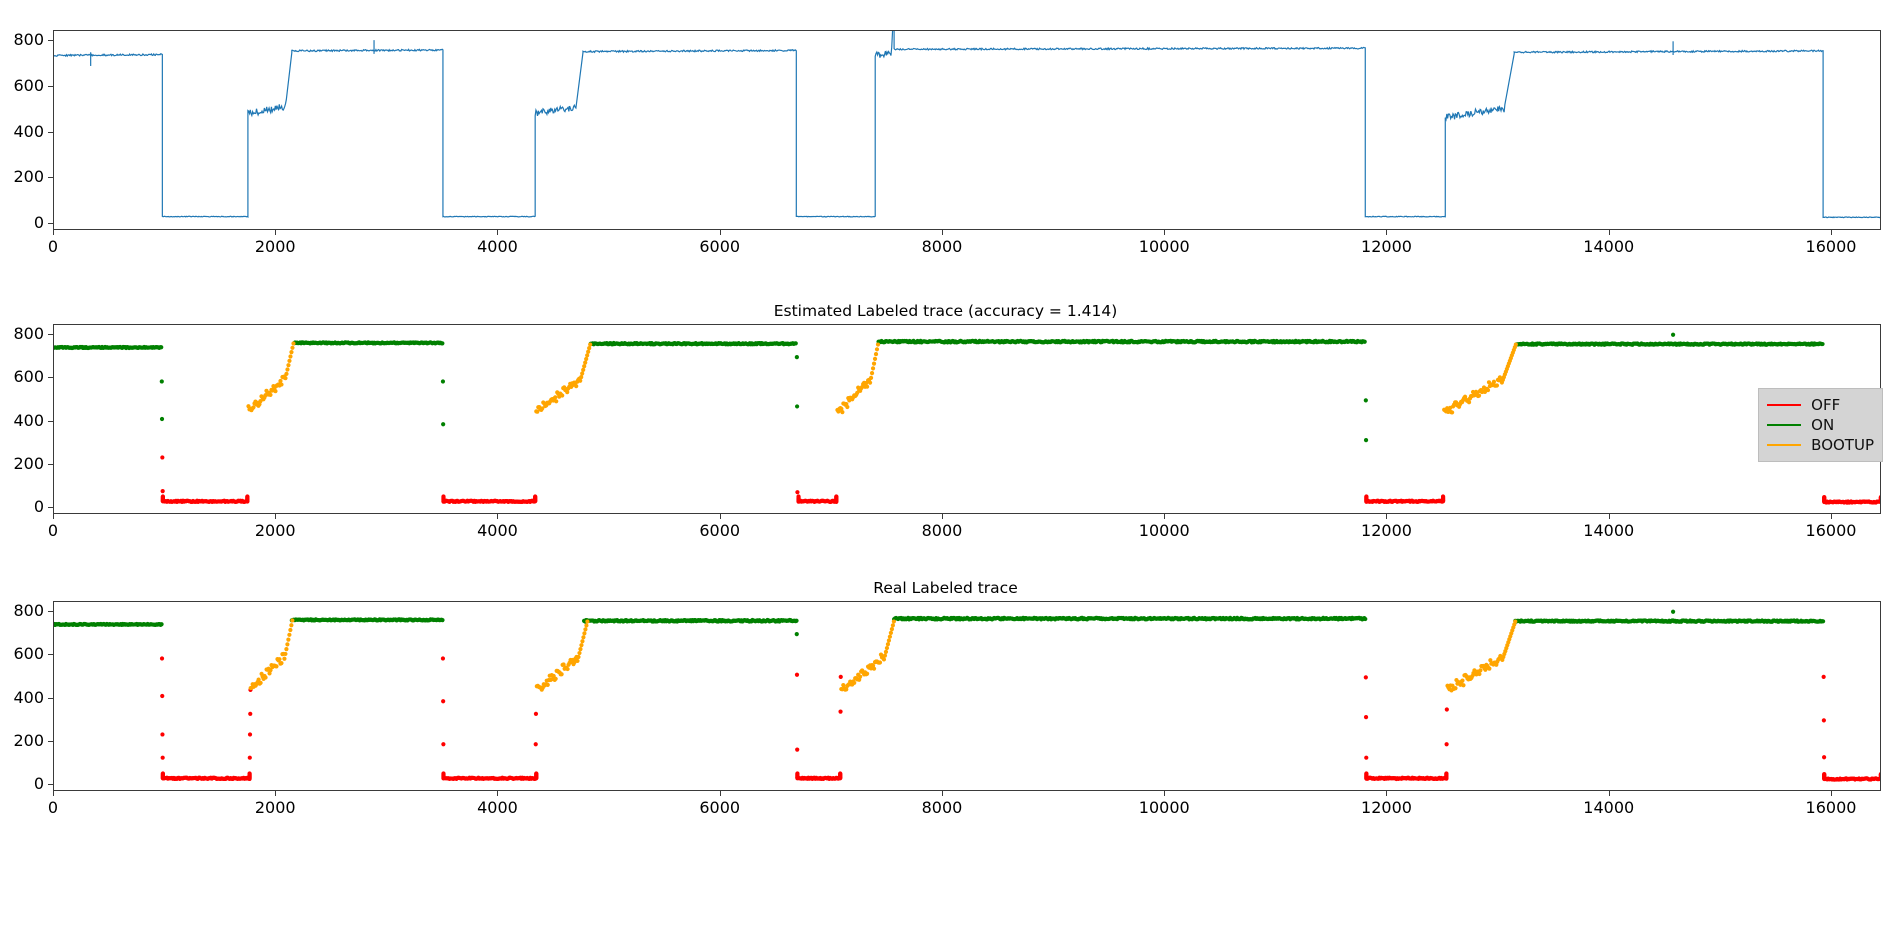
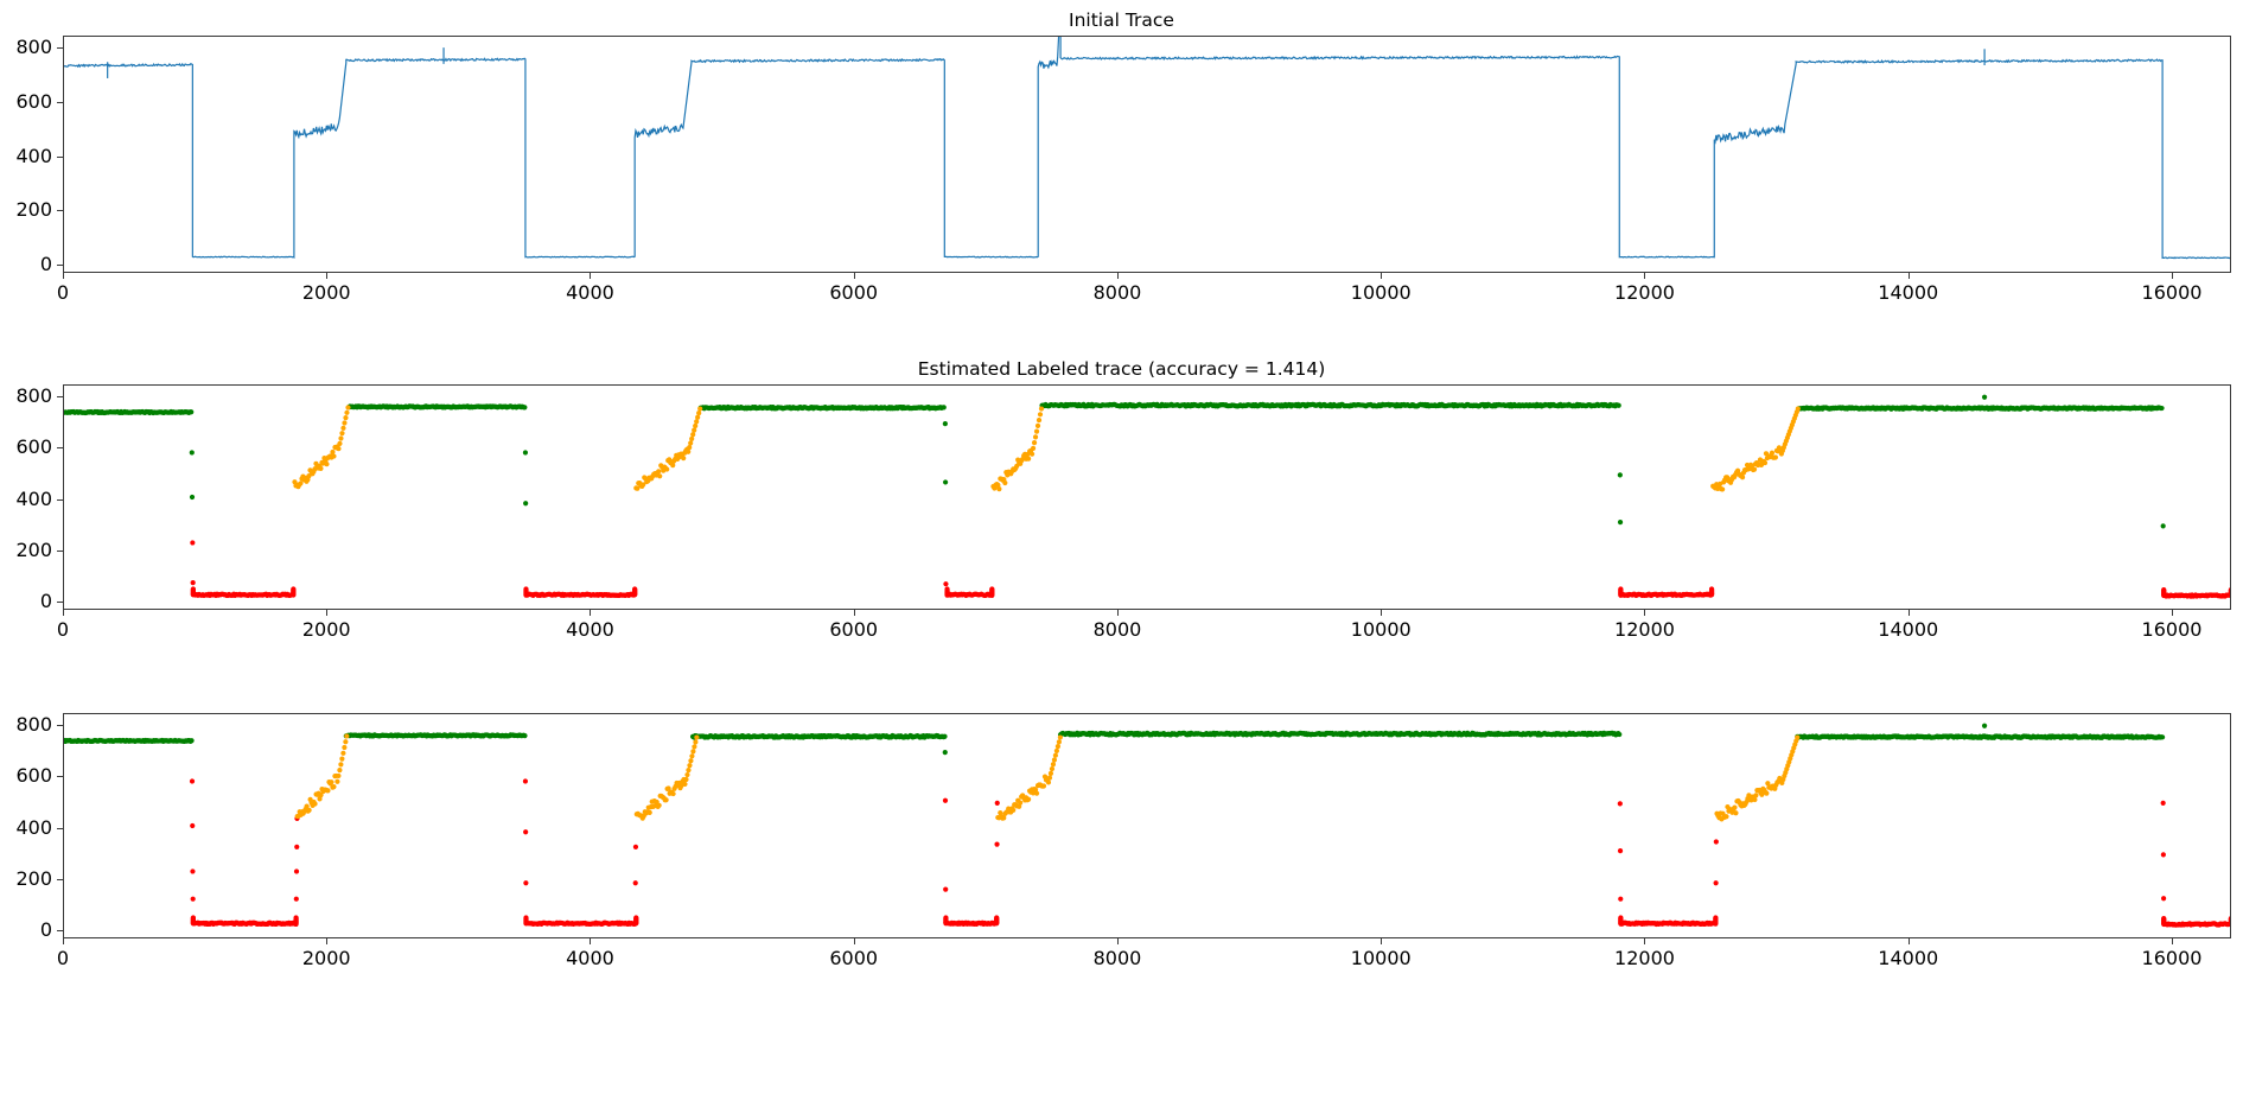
+ Initial Trace
  0
  200
  400
  600
  800
  0
  2000
  4000
  6000
  8000
  10000
  12000
  14000
  16000
  Estimated Labeled trace (accuracy = 1.414)
  0
  200
  400
  600
  800
  0
  2000
  4000
  6000
  8000
  10000
  12000
  14000
  16000
- OFF
- ON
- BOOTUP
- Real Labeled trace
  0
  200
  400
  600
  800
  0
  2000
  4000
  6000
  8000
  10000
  12000
  14000
  16000
